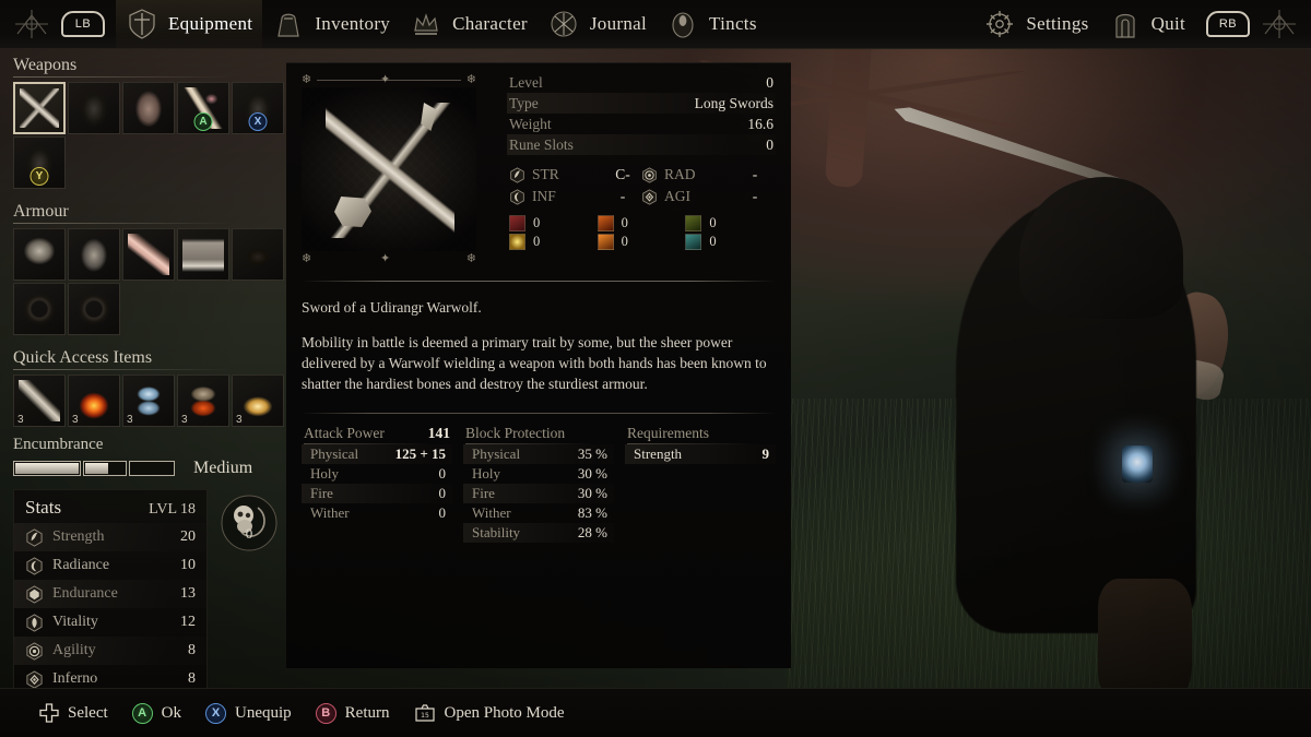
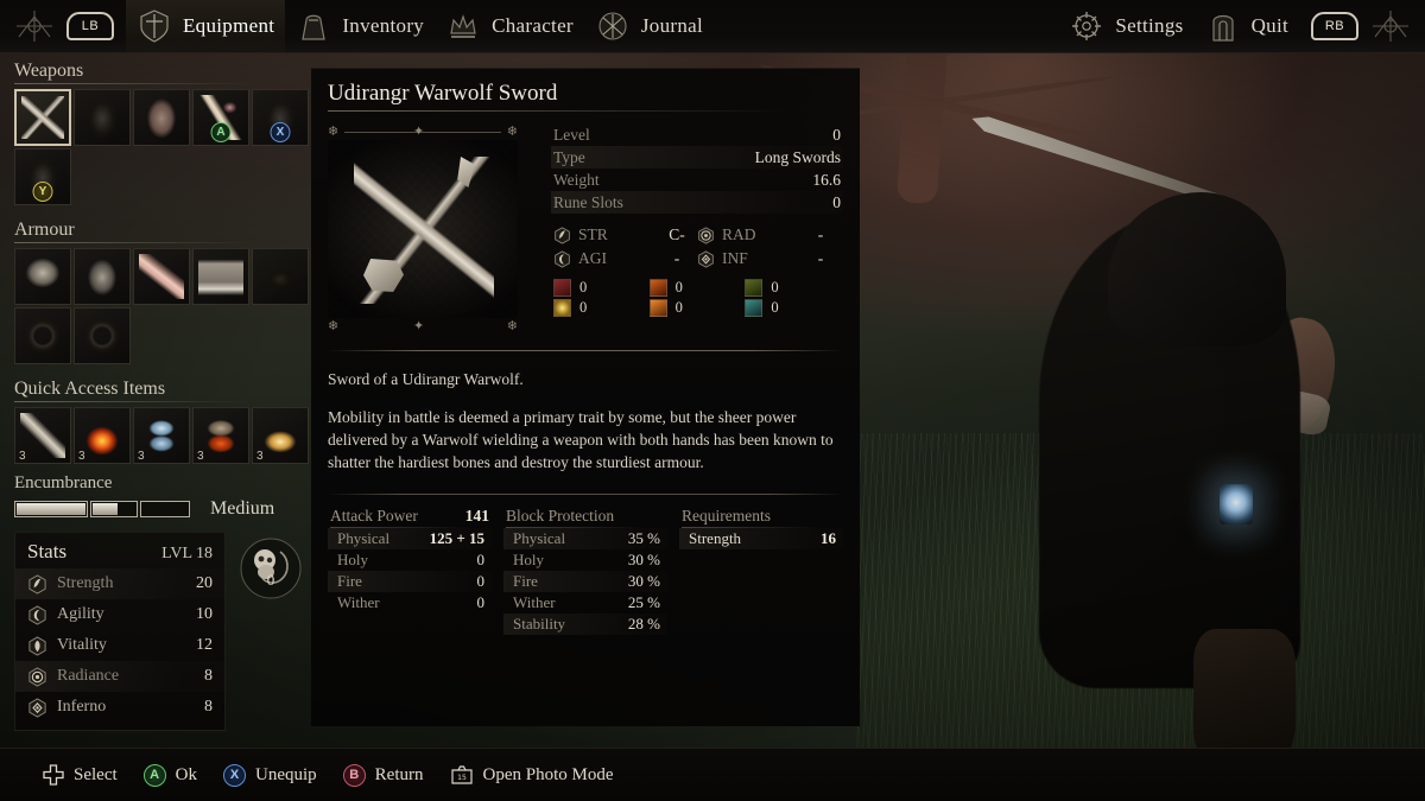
  LB
  Equipment
  Inventory
  Character
  Journal
- Tincts
  Settings
  Quit
  RB
  Weapons
  A
  X
  Y
  Armour
  Quick Access Items
  3
  3
  3
  3
  3
  Encumbrance
  Medium
  Stats
  LVL 18
  Strength
  20
- Radiance
+ Agility
  10
- Endurance
- 13
  Vitality
  12
- Agility
+ Radiance
  8
  Inferno
  8
  0
+ Udirangr Warwolf Sword
  ❄
  ✦
  ❄
  ❄
  ✦
  ❄
  Level
  0
  Type
  Long Swords
  Weight
  16.6
  Rune Slots
  0
  STR
  C-
- INF
+ AGI
  -
  RAD
  -
- AGI
+ INF
  -
  0
  0
  0
  0
  0
  0
  Sword of a Udirangr Warwolf.
  Mobility in battle is deemed a primary trait by some, but the sheer power delivered by a Warwolf wielding a weapon with both hands has been known to shatter the hardiest bones and destroy the sturdiest armour.
  Attack Power
  141
  Physical
  125 + 15
  Holy
  0
  Fire
  0
  Wither
  0
  Block Protection
  Physical
  35 %
  Holy
  30 %
  Fire
  30 %
  Wither
- 83 %
+ 25 %
  Stability
  28 %
  Requirements
  Strength
- 9
+ 16
  Select
  A
  Ok
  X
  Unequip
  B
  Return
  Open Photo Mode
